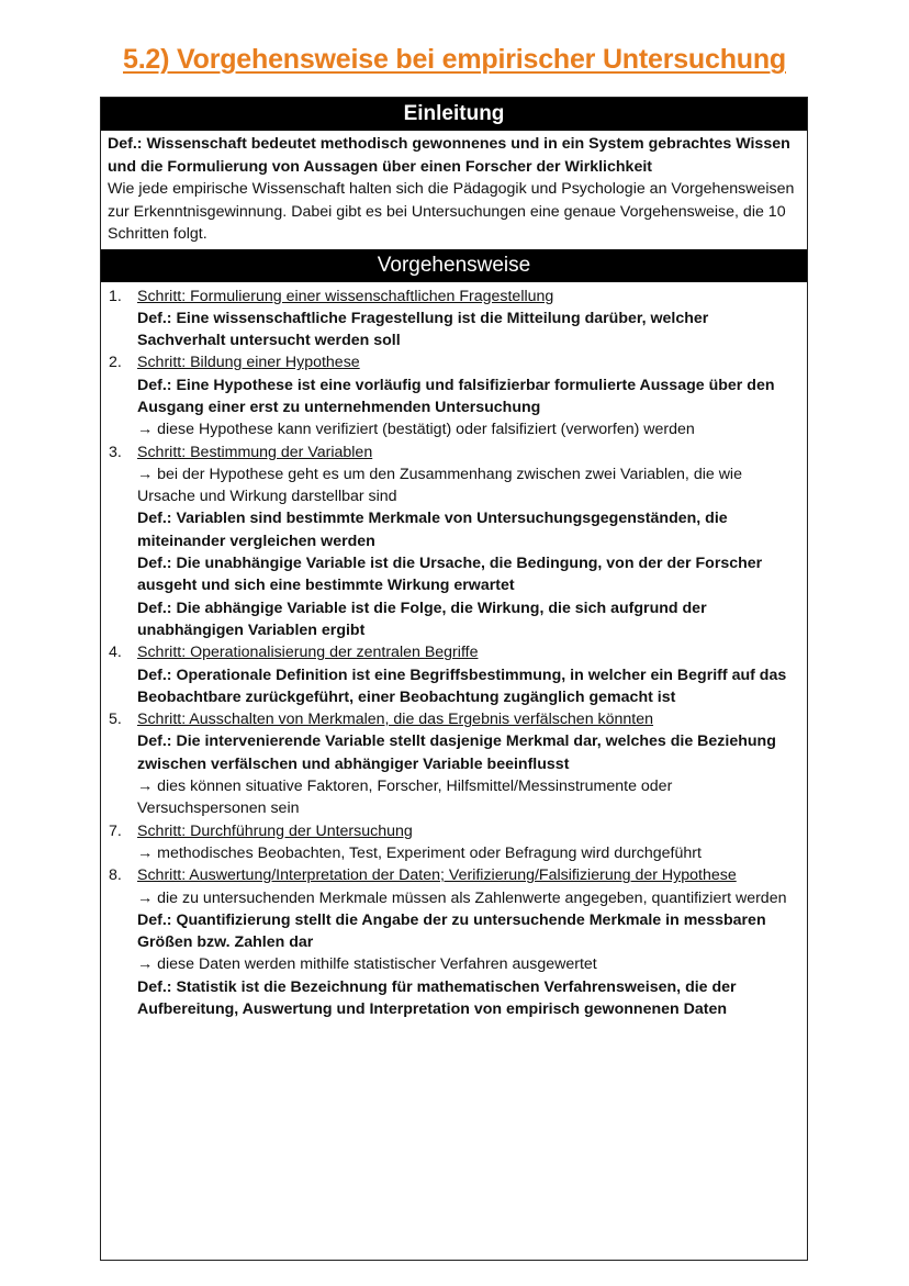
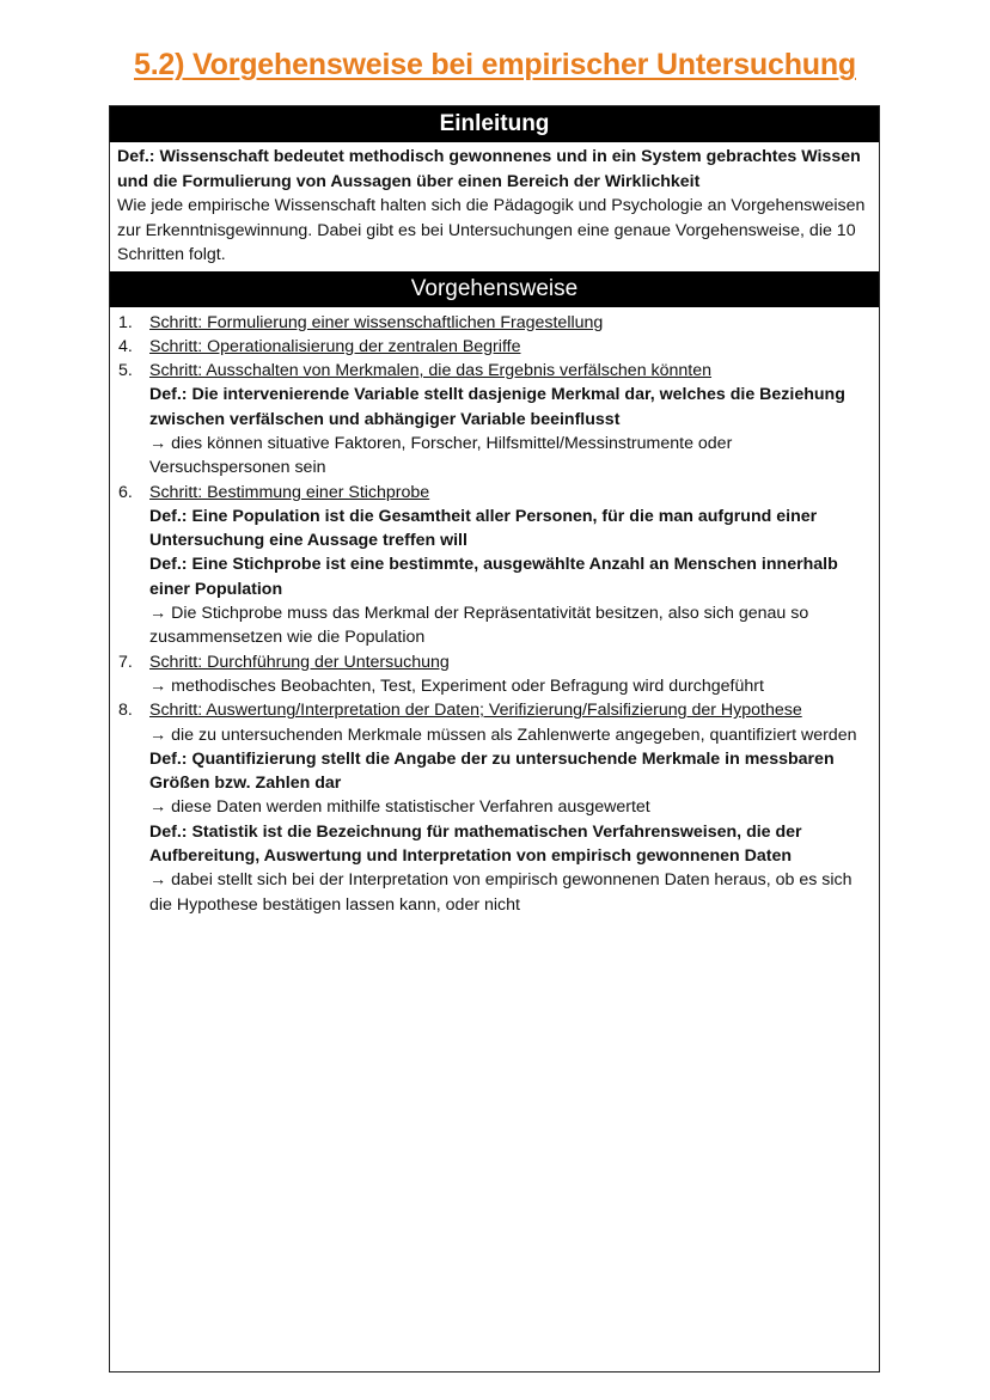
  5.2) Vorgehensweise bei empirischer Untersuchung
  Einleitung
- Def.: Wissenschaft bedeutet methodisch gewonnenes und in ein System gebrachtes Wissen und die Formulierung von Aussagen über einen Forscher der Wirklichkeit
+ Def.: Wissenschaft bedeutet methodisch gewonnenes und in ein System gebrachtes Wissen und die Formulierung von Aussagen über einen Bereich der Wirklichkeit
  Wie jede empirische Wissenschaft halten sich die Pädagogik und Psychologie an Vorgehensweisen zur Erkenntnisgewinnung. Dabei gibt es bei Untersuchungen eine genaue Vorgehensweise, die 10 Schritten folgt.
  Vorgehensweise
  1.
  Schritt: Formulierung einer wissenschaftlichen Fragestellung
- Def.: Eine wissenschaftliche Fragestellung ist die Mitteilung darüber, welcher Sachverhalt untersucht werden soll
- 2.
- Schritt: Bildung einer Hypothese
- Def.: Eine Hypothese ist eine vorläufig und falsifizierbar formulierte Aussage über den Ausgang einer erst zu unternehmenden Untersuchung
- → diese Hypothese kann verifiziert (bestätigt) oder falsifiziert (verworfen) werden
- 3.
- Schritt: Bestimmung der Variablen
- → bei der Hypothese geht es um den Zusammenhang zwischen zwei Variablen, die wie Ursache und Wirkung darstellbar sind
- Def.: Variablen sind bestimmte Merkmale von Untersuchungsgegenständen, die miteinander vergleichen werden
- Def.: Die unabhängige Variable ist die Ursache, die Bedingung, von der der Forscher ausgeht und sich eine bestimmte Wirkung erwartet
- Def.: Die abhängige Variable ist die Folge, die Wirkung, die sich aufgrund der unabhängigen Variablen ergibt
  4.
  Schritt: Operationalisierung der zentralen Begriffe
- Def.: Operationale Definition ist eine Begriffsbestimmung, in welcher ein Begriff auf das Beobachtbare zurückgeführt, einer Beobachtung zugänglich gemacht ist
  5.
  Schritt: Ausschalten von Merkmalen, die das Ergebnis verfälschen könnten
  Def.: Die intervenierende Variable stellt dasjenige Merkmal dar, welches die Beziehung zwischen verfälschen und abhängiger Variable beeinflusst
  → dies können situative Faktoren, Forscher, Hilfsmittel/Messinstrumente oder Versuchspersonen sein
+ 6.
+ Schritt: Bestimmung einer Stichprobe
+ Def.: Eine Population ist die Gesamtheit aller Personen, für die man aufgrund einer Untersuchung eine Aussage treffen will
+ Def.: Eine Stichprobe ist eine bestimmte, ausgewählte Anzahl an Menschen innerhalb einer Population
+ → Die Stichprobe muss das Merkmal der Repräsentativität besitzen, also sich genau so zusammensetzen wie die Population
  7.
  Schritt: Durchführung der Untersuchung
  → methodisches Beobachten, Test, Experiment oder Befragung wird durchgeführt
  8.
  Schritt: Auswertung/Interpretation der Daten; Verifizierung/Falsifizierung der Hypothese
  → die zu untersuchenden Merkmale müssen als Zahlenwerte angegeben, quantifiziert werden
  Def.: Quantifizierung stellt die Angabe der zu untersuchende Merkmale in messbaren Größen bzw. Zahlen dar
  → diese Daten werden mithilfe statistischer Verfahren ausgewertet
  Def.: Statistik ist die Bezeichnung für mathematischen Verfahrensweisen, die der Aufbereitung, Auswertung und Interpretation von empirisch gewonnenen Daten
+ → dabei stellt sich bei der Interpretation von empirisch gewonnenen Daten heraus, ob es sich die Hypothese bestätigen lassen kann, oder nicht
